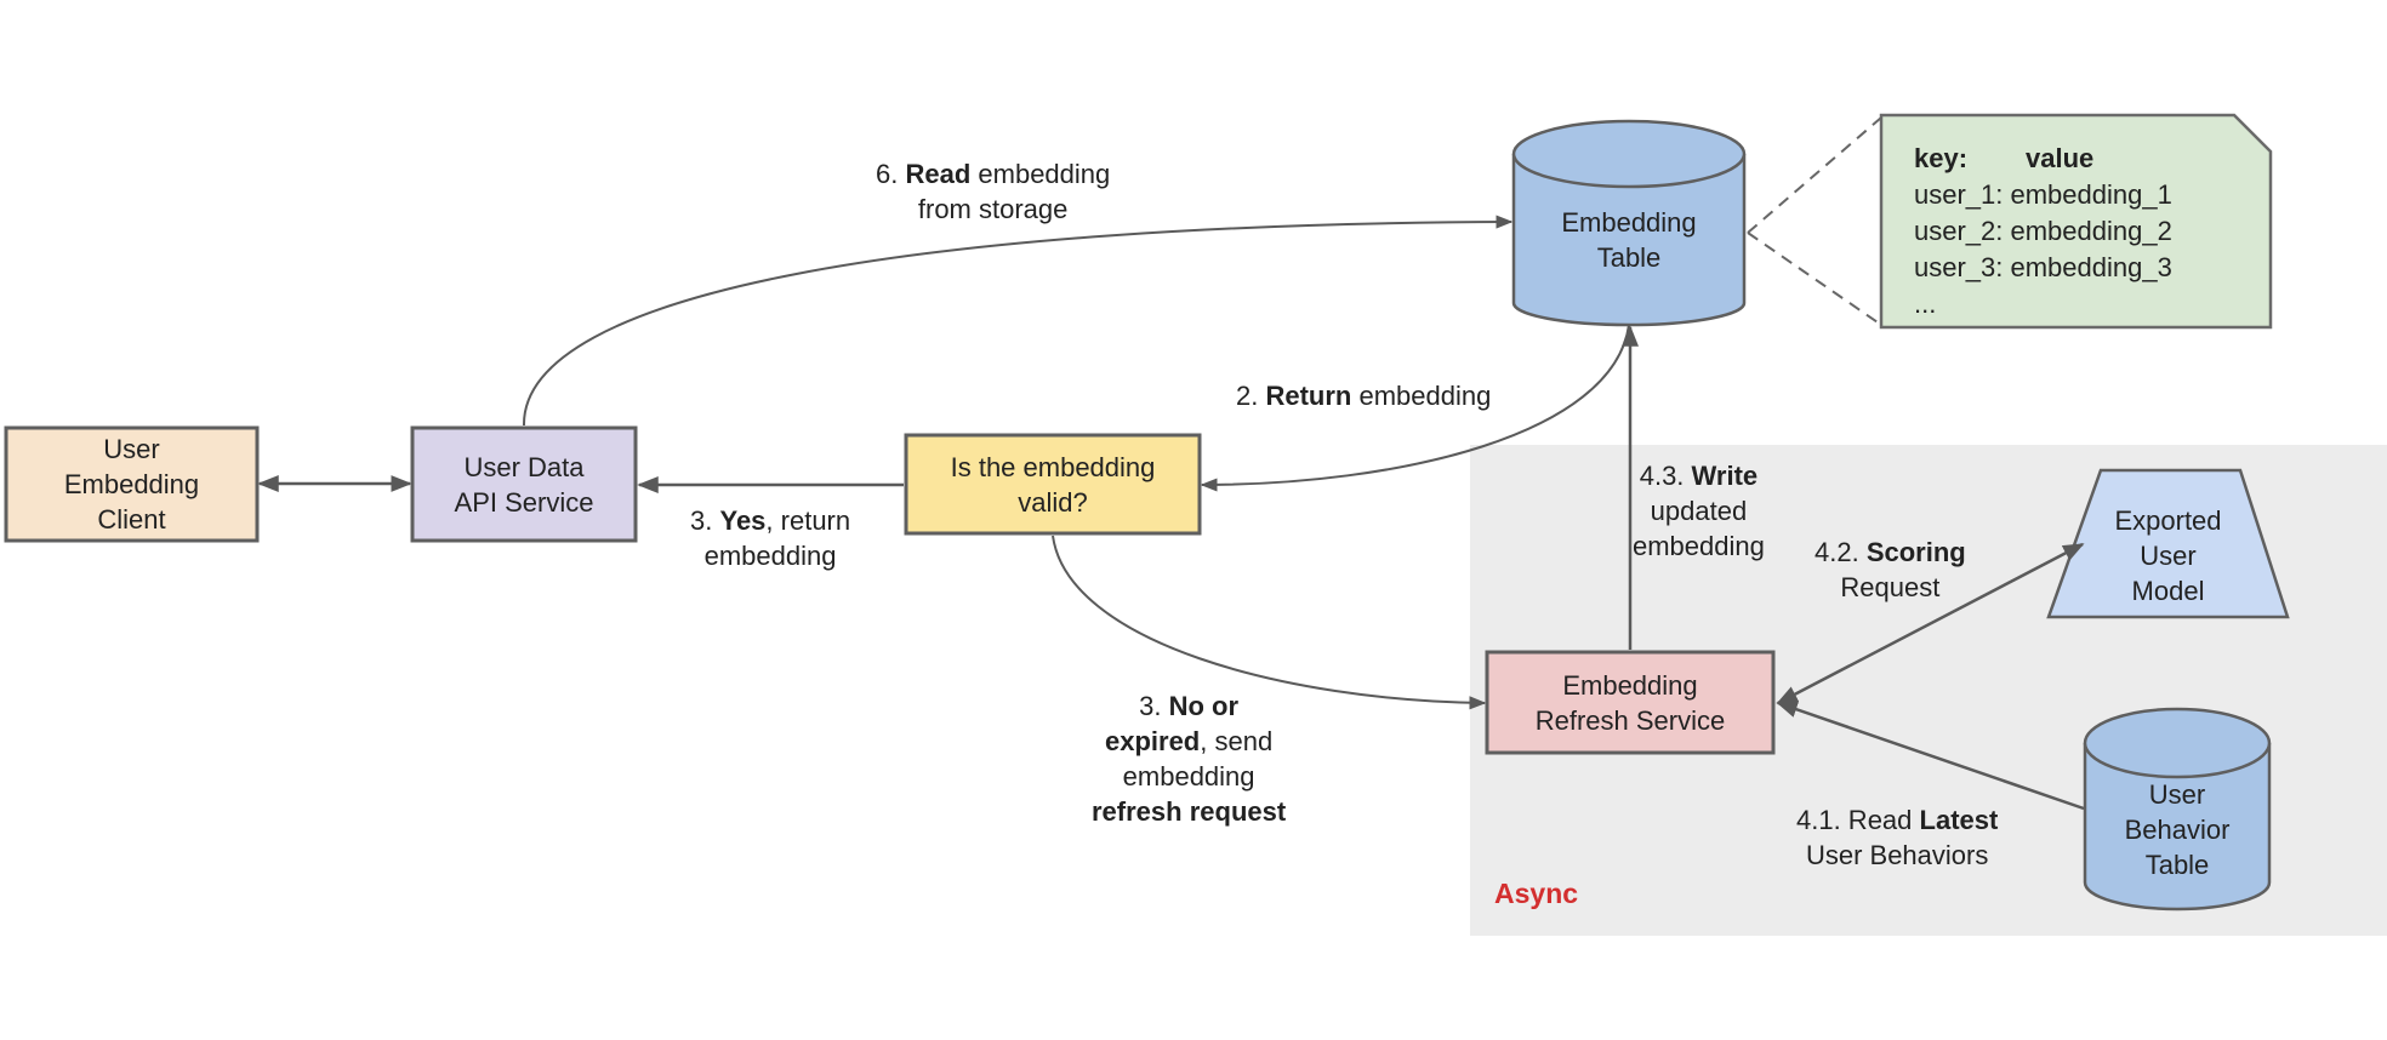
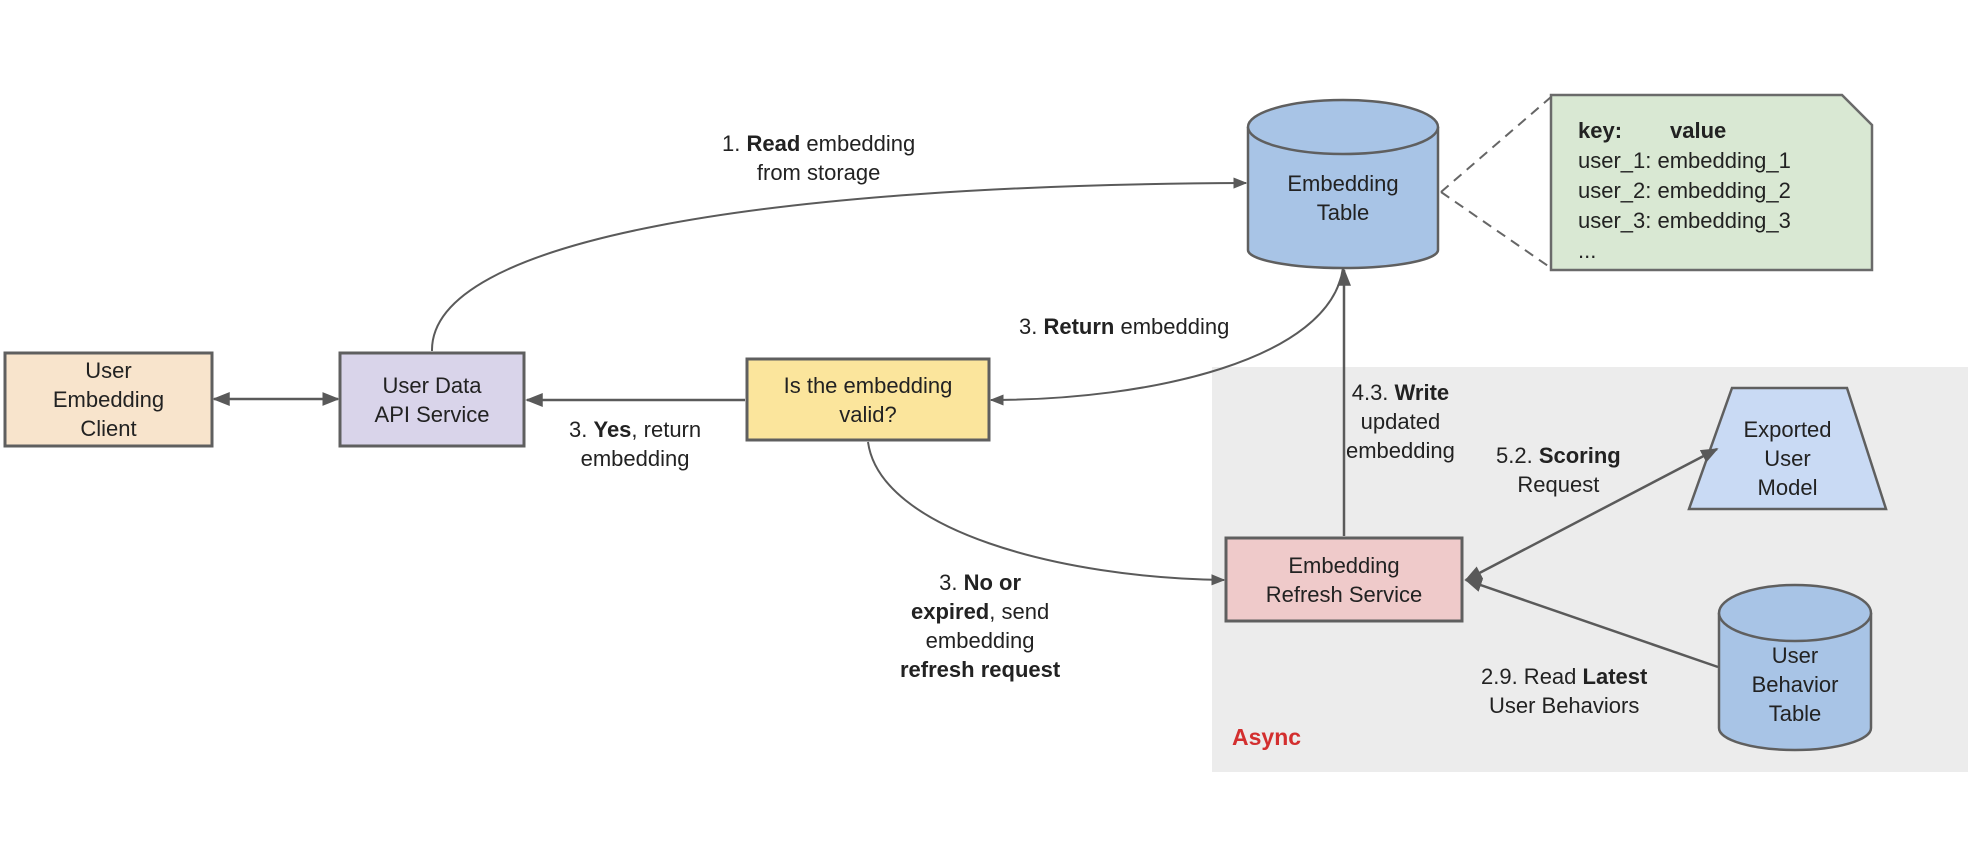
  User
  Embedding
  Client
  User Data
  API Service
  Is the embedding
  valid?
  Embedding
  Table
  Embedding
  Refresh Service
  Exported
  User
  Model
  User
  Behavior
  Table
  key: value
  user_1: embedding_1
  user_2: embedding_2
  user_3: embedding_3
  ...
- 6. Read embedding
+ 1. Read embedding
  from storage
- 2. Return embedding
+ 3. Return embedding
  3. Yes, return
  embedding
  3. No or
  expired, send
  embedding
  refresh request
  4.3. Write
  updated
  embedding
- 4.2. Scoring
+ 5.2. Scoring
  Request
- 4.1. Read Latest
+ 2.9. Read Latest
  User Behaviors
  Async
